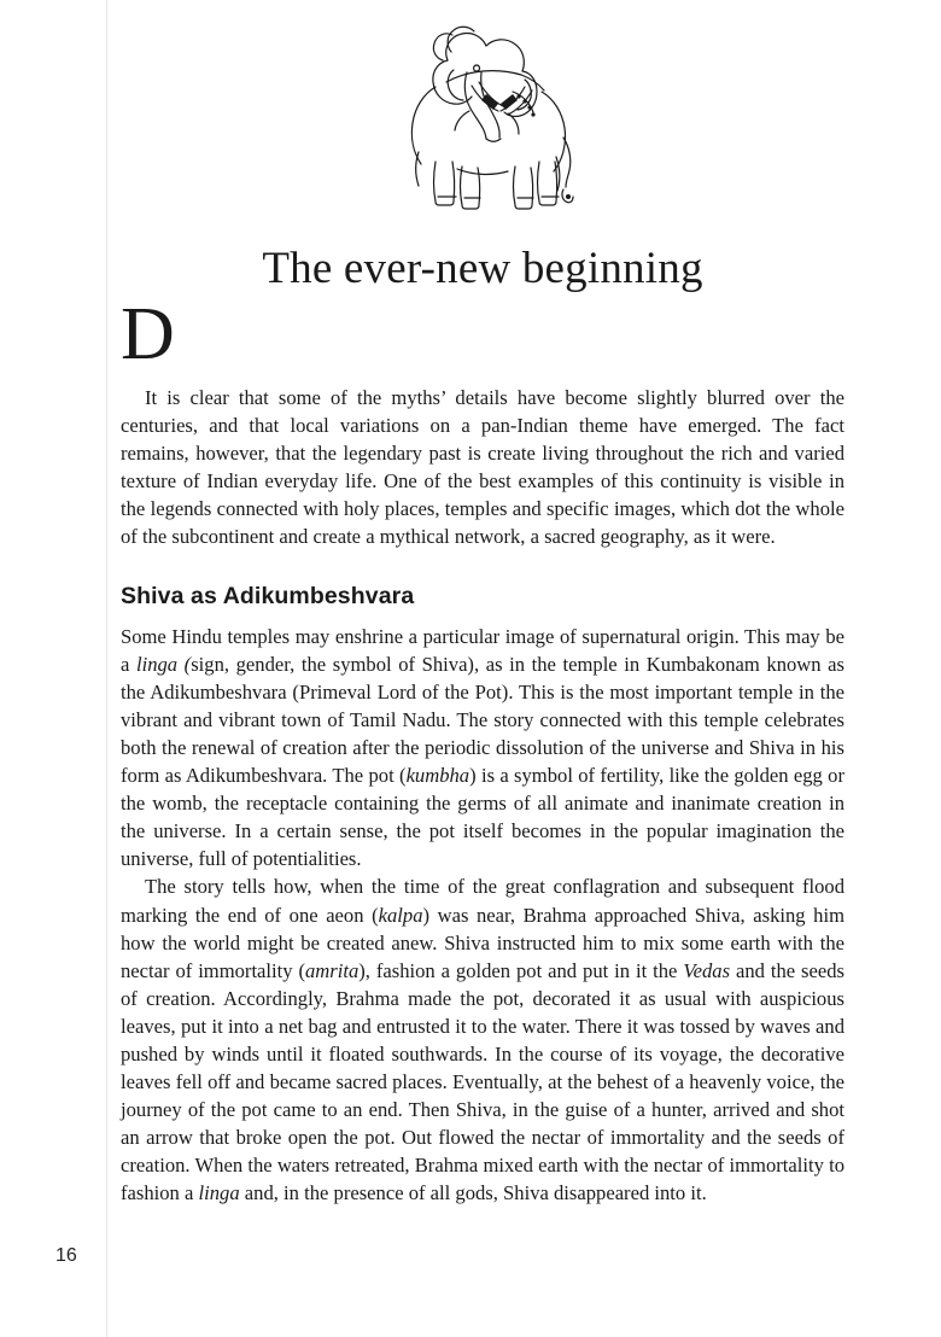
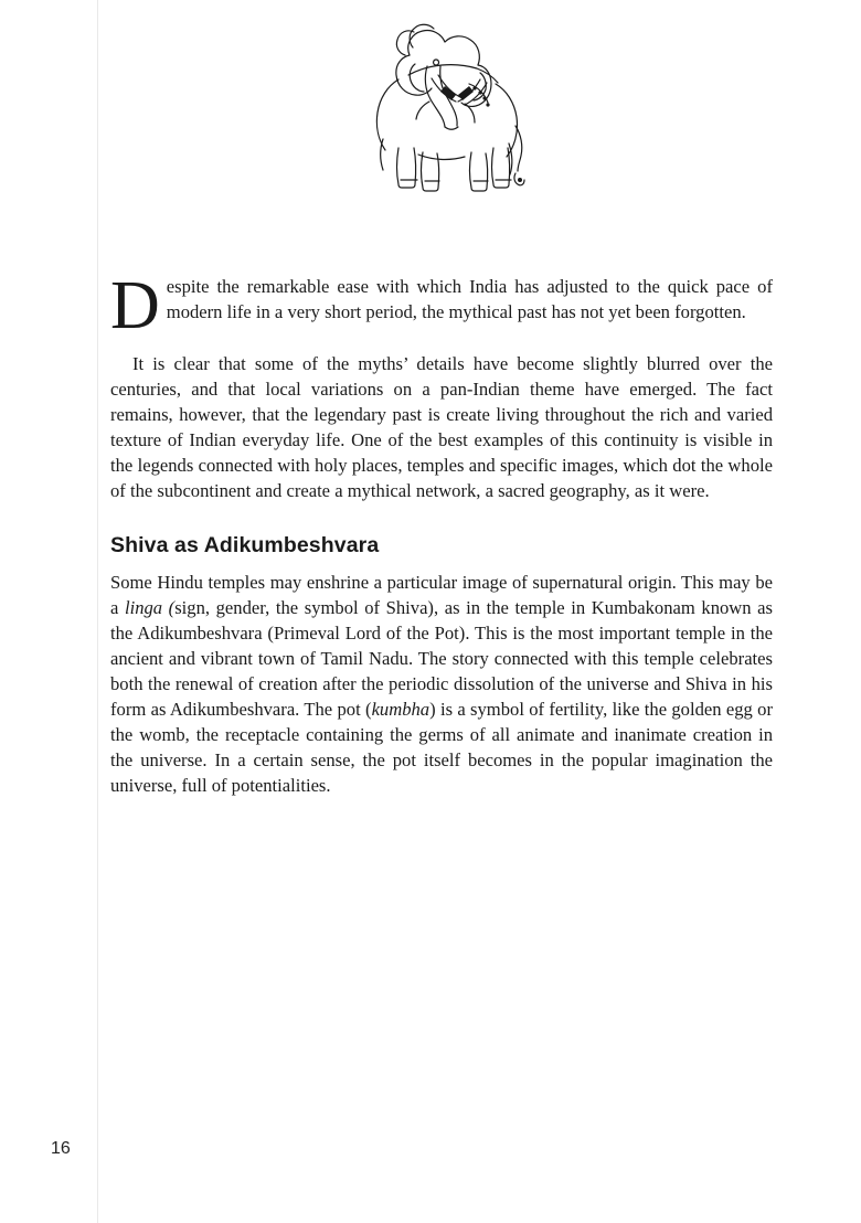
- The ever-new beginning
  D
+ espite the remarkable ease with which India has adjusted to the quick pace of modern life in a very short period, the mythical past has not yet been forgotten.
  It is clear that some of the myths’ details have become slightly blurred over the centuries, and that local variations on a pan-Indian theme have emerged. The fact remains, however, that the legendary past is create living throughout the rich and varied texture of Indian everyday life. One of the best examples of this continuity is visible in the legends connected with holy places, temples and specific images, which dot the whole of the subcontinent and create a mythical network, a sacred geography, as it were.
  Shiva as Adikumbeshvara
- Some Hindu temples may enshrine a particular image of supernatural origin. This may be a linga (sign, gender, the symbol of Shiva), as in the temple in Kumbakonam known as the Adikumbeshvara (Primeval Lord of the Pot). This is the most important temple in the vibrant and vibrant town of Tamil Nadu. The story connected with this temple celebrates both the renewal of creation after the periodic dissolution of the universe and Shiva in his form as Adikumbeshvara. The pot (kumbha) is a symbol of fertility, like the golden egg or the womb, the receptacle containing the germs of all animate and inanimate creation in the universe. In a certain sense, the pot itself becomes in the popular imagination the universe, full of potentialities.
+ Some Hindu temples may enshrine a particular image of supernatural origin. This may be a linga (sign, gender, the symbol of Shiva), as in the temple in Kumbakonam known as the Adikumbeshvara (Primeval Lord of the Pot). This is the most important temple in the ancient and vibrant town of Tamil Nadu. The story connected with this temple celebrates both the renewal of creation after the periodic dissolution of the universe and Shiva in his form as Adikumbeshvara. The pot (kumbha) is a symbol of fertility, like the golden egg or the womb, the receptacle containing the germs of all animate and inanimate creation in the universe. In a certain sense, the pot itself becomes in the popular imagination the universe, full of potentialities.
- The story tells how, when the time of the great conflagration and subsequent flood marking the end of one aeon (kalpa) was near, Brahma approached Shiva, asking him how the world might be created anew. Shiva instructed him to mix some earth with the nectar of immortality (amrita), fashion a golden pot and put in it the Vedas and the seeds of creation. Accordingly, Brahma made the pot, decorated it as usual with auspicious leaves, put it into a net bag and entrusted it to the water. There it was tossed by waves and pushed by winds until it floated southwards. In the course of its voyage, the decorative leaves fell off and became sacred places. Eventually, at the behest of a heavenly voice, the journey of the pot came to an end. Then Shiva, in the guise of a hunter, arrived and shot an arrow that broke open the pot. Out flowed the nectar of immortality and the seeds of creation. When the waters retreated, Brahma mixed earth with the nectar of immortality to fashion a linga and, in the presence of all gods, Shiva disappeared into it.
  16
